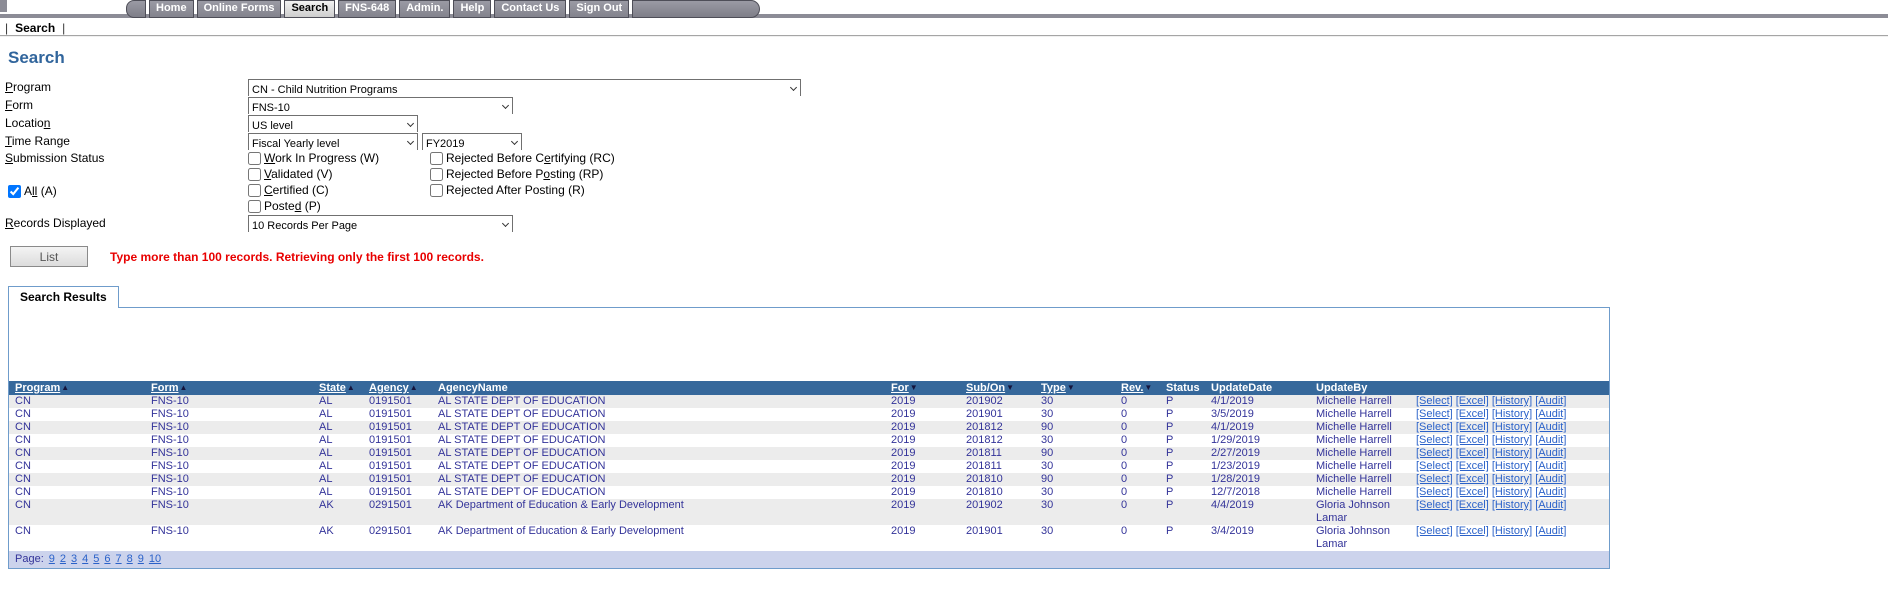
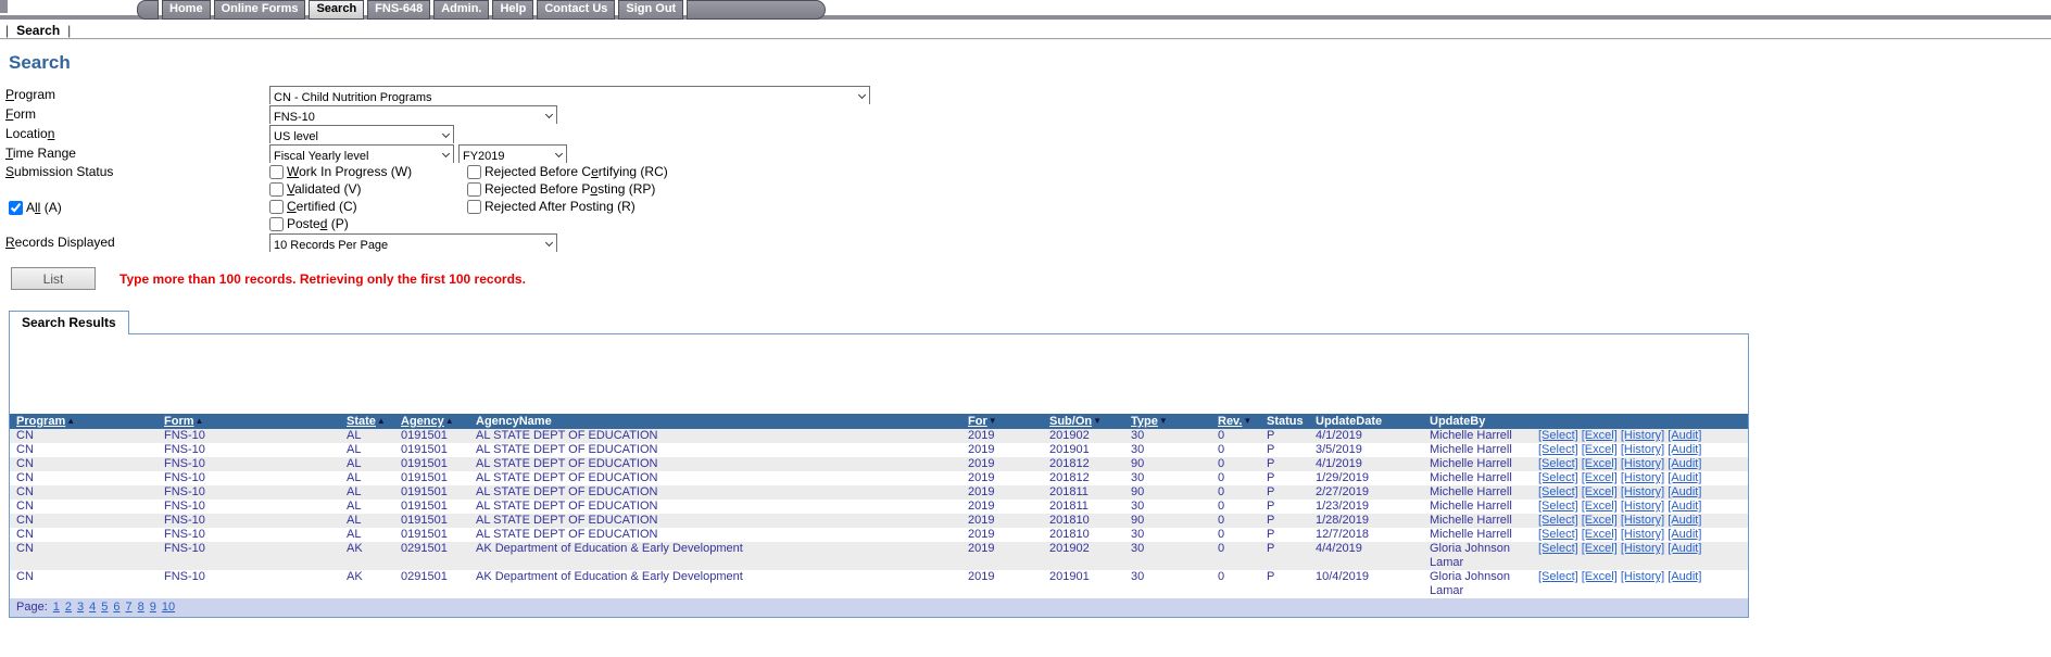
  Home
  Online Forms
  Search
  FNS-648
  Admin.
  Help
  Contact Us
  Sign Out
  | Search |
  Search
  Program
  CN - Child Nutrition Programs
  Form
  FNS-10
  Location
  US level
  Time Range
  Fiscal Yearly level
  FY2019
  Submission Status
  All (A)
  Work In Progress (W)
  Validated (V)
  Certified (C)
  Posted (P)
  Rejected Before Certifying (RC)
  Rejected Before Posting (RP)
  Rejected After Posting (R)
  Records Displayed
  10 Records Per Page
  List
  Type more than 100 records. Retrieving only the first 100 records.
  Search Results
  	Program▲	Form▲	State▲	Agency▲	AgencyName	For▼	Sub/On▼	Type▼	Rev.▼	Status	UpdateDate	UpdateBy
  CN	FNS-10	AL	0191501	AL STATE DEPT OF EDUCATION	2019	201902	30	0	P	4/1/2019	Michelle Harrell	[Select] [Excel] [History] [Audit]
  CN	FNS-10	AL	0191501	AL STATE DEPT OF EDUCATION	2019	201901	30	0	P	3/5/2019	Michelle Harrell	[Select] [Excel] [History] [Audit]
  CN	FNS-10	AL	0191501	AL STATE DEPT OF EDUCATION	2019	201812	90	0	P	4/1/2019	Michelle Harrell	[Select] [Excel] [History] [Audit]
  CN	FNS-10	AL	0191501	AL STATE DEPT OF EDUCATION	2019	201812	30	0	P	1/29/2019	Michelle Harrell	[Select] [Excel] [History] [Audit]
  CN	FNS-10	AL	0191501	AL STATE DEPT OF EDUCATION	2019	201811	90	0	P	2/27/2019	Michelle Harrell	[Select] [Excel] [History] [Audit]
  CN	FNS-10	AL	0191501	AL STATE DEPT OF EDUCATION	2019	201811	30	0	P	1/23/2019	Michelle Harrell	[Select] [Excel] [History] [Audit]
  CN	FNS-10	AL	0191501	AL STATE DEPT OF EDUCATION	2019	201810	90	0	P	1/28/2019	Michelle Harrell	[Select] [Excel] [History] [Audit]
  CN	FNS-10	AL	0191501	AL STATE DEPT OF EDUCATION	2019	201810	30	0	P	12/7/2018	Michelle Harrell	[Select] [Excel] [History] [Audit]
  CN	FNS-10	AK	0291501	AK Department of Education & Early Development	2019	201902	30	0	P	4/4/2019	Gloria Johnson Lamar	[Select] [Excel] [History] [Audit]
- CN	FNS-10	AK	0291501	AK Department of Education & Early Development	2019	201901	30	0	P	3/4/2019	Gloria Johnson Lamar	[Select] [Excel] [History] [Audit]
+ CN	FNS-10	AK	0291501	AK Department of Education & Early Development	2019	201901	30	0	P	10/4/2019	Gloria Johnson Lamar	[Select] [Excel] [History] [Audit]
- Page: 9 2 3 4 5 6 7 8 9 10
+ Page: 1 2 3 4 5 6 7 8 9 10
